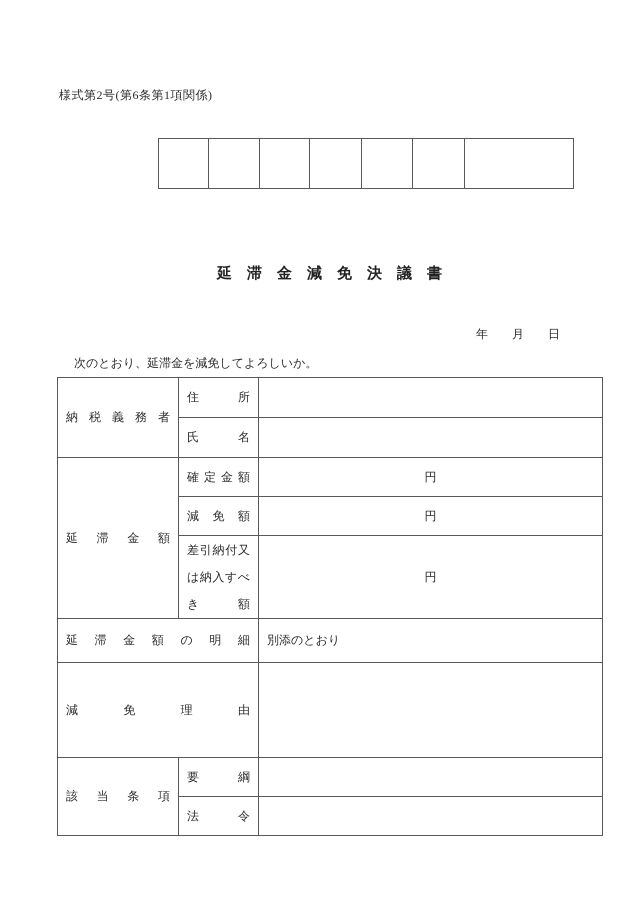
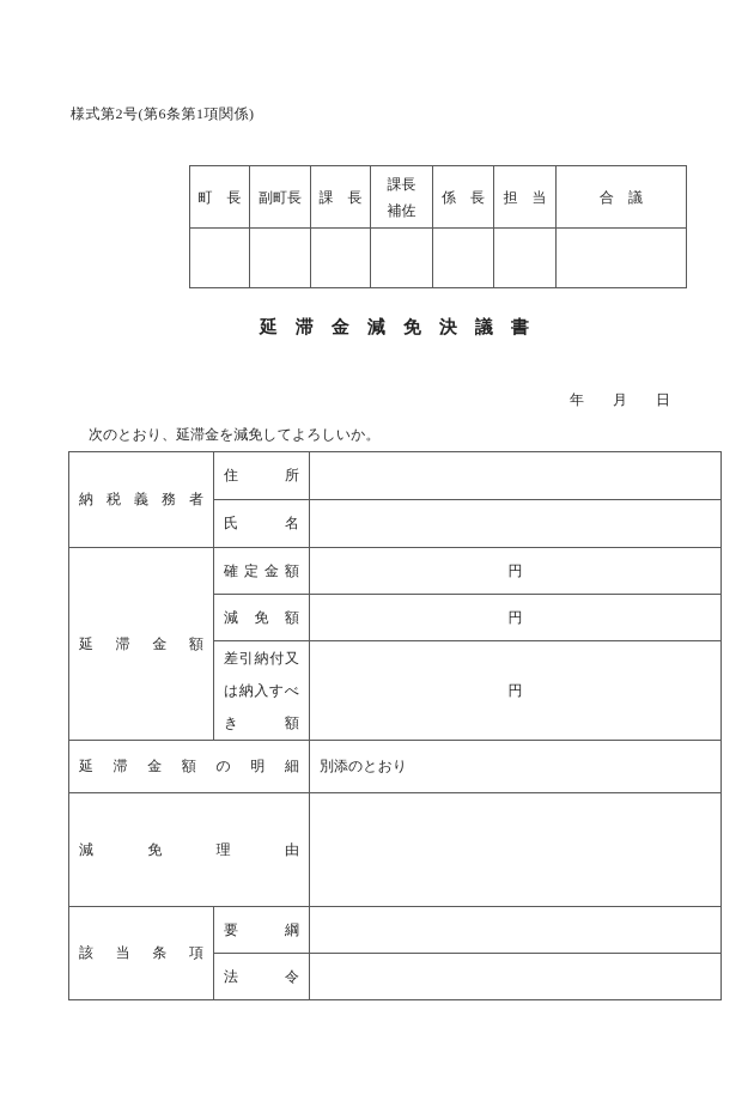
  様式第2号(第6条第1項関係)
+ 町 長	副町長	課 長	課長 補佐	係 長	担 当	合 議
  延 滞 金 減 免 決 議 書
  年 月 日
  次のとおり、延滞金を減免してよろしいか。
  納税義務者	住所
  氏名
  延滞金額	確定金額	円
  減免額	円
  差引納付又は納入すべき額	円
  延滞金額の明細	別添のとおり
  減免理由
  該当条項	要綱
  法令
